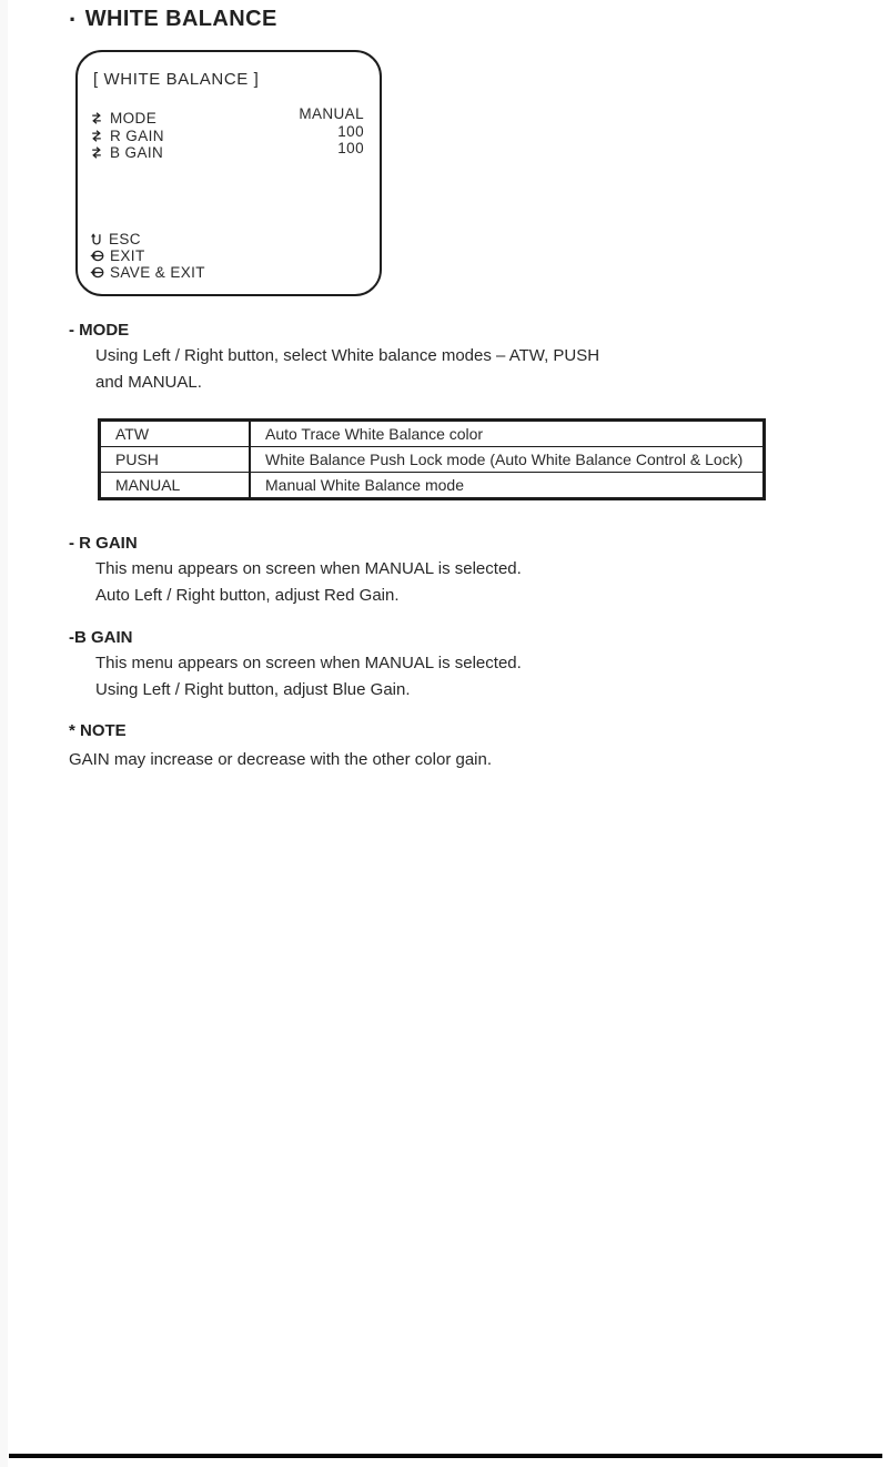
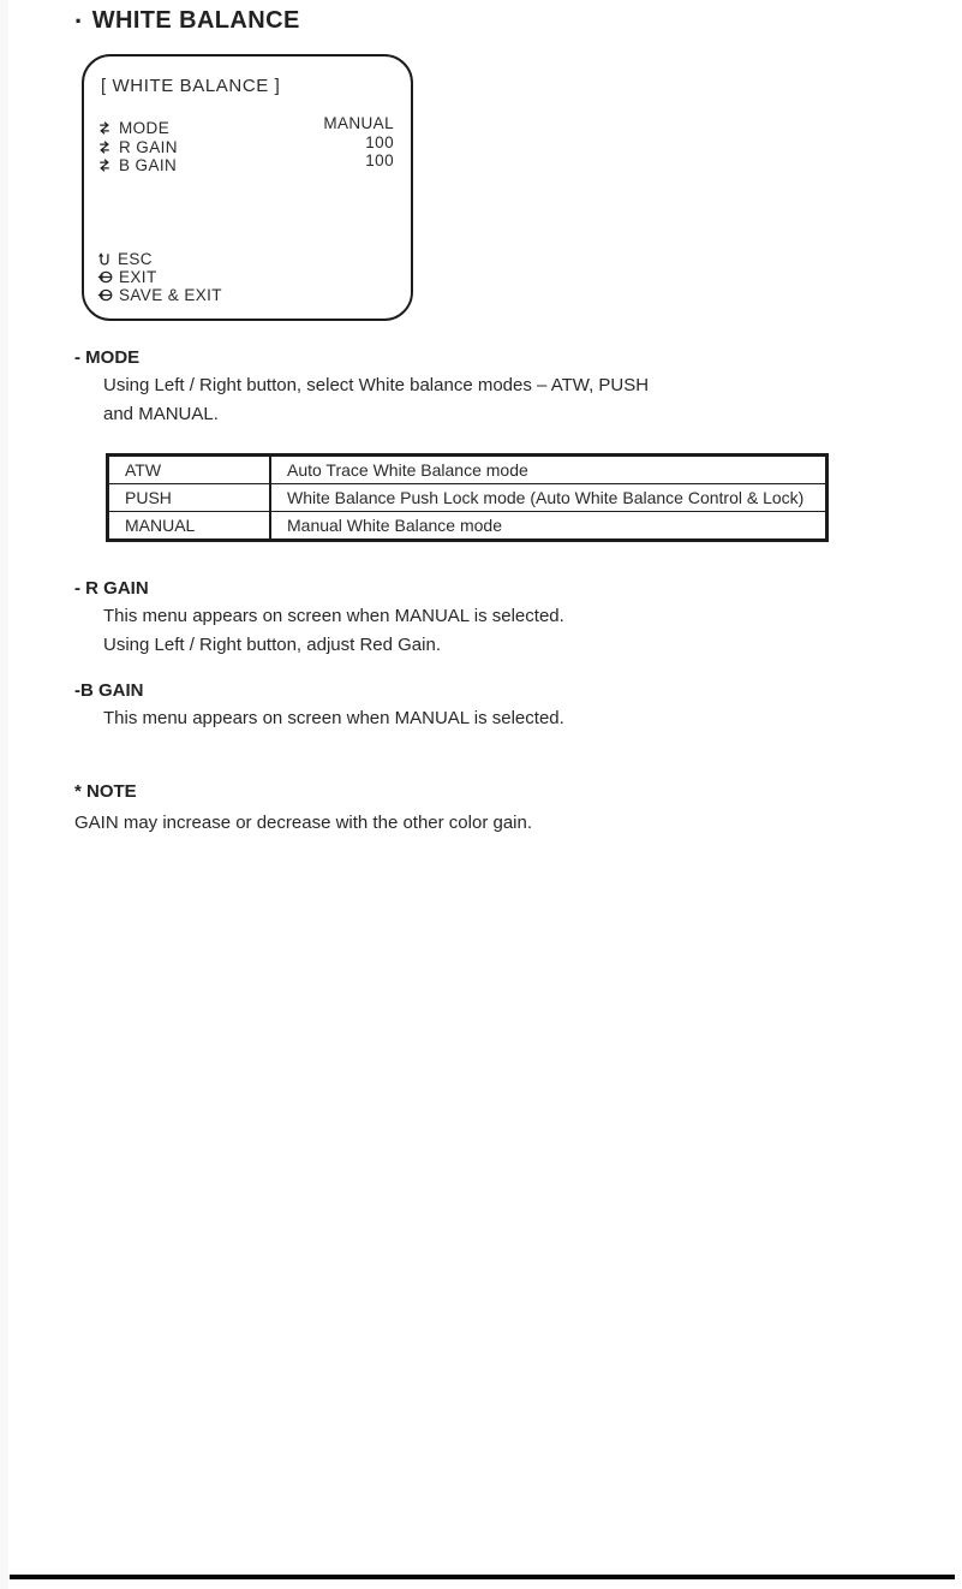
  ·
  WHITE BALANCE
  [ WHITE BALANCE ]
  MODE
  R GAIN
  B GAIN
  MANUAL
  100
  100
  ESC
  EXIT
  SAVE & EXIT
  - MODE
  Using Left / Right button, select White balance modes – ATW, PUSH
  and MANUAL.
- ATW	Auto Trace White Balance color
+ ATW	Auto Trace White Balance mode
  PUSH	White Balance Push Lock mode (Auto White Balance Control & Lock)
  MANUAL	Manual White Balance mode
  - R GAIN
  This menu appears on screen when MANUAL is selected.
- Auto Left / Right button, adjust Red Gain.
+ Using Left / Right button, adjust Red Gain.
  -B GAIN
  This menu appears on screen when MANUAL is selected.
- Using Left / Right button, adjust Blue Gain.
  * NOTE
  GAIN may increase or decrease with the other color gain.
